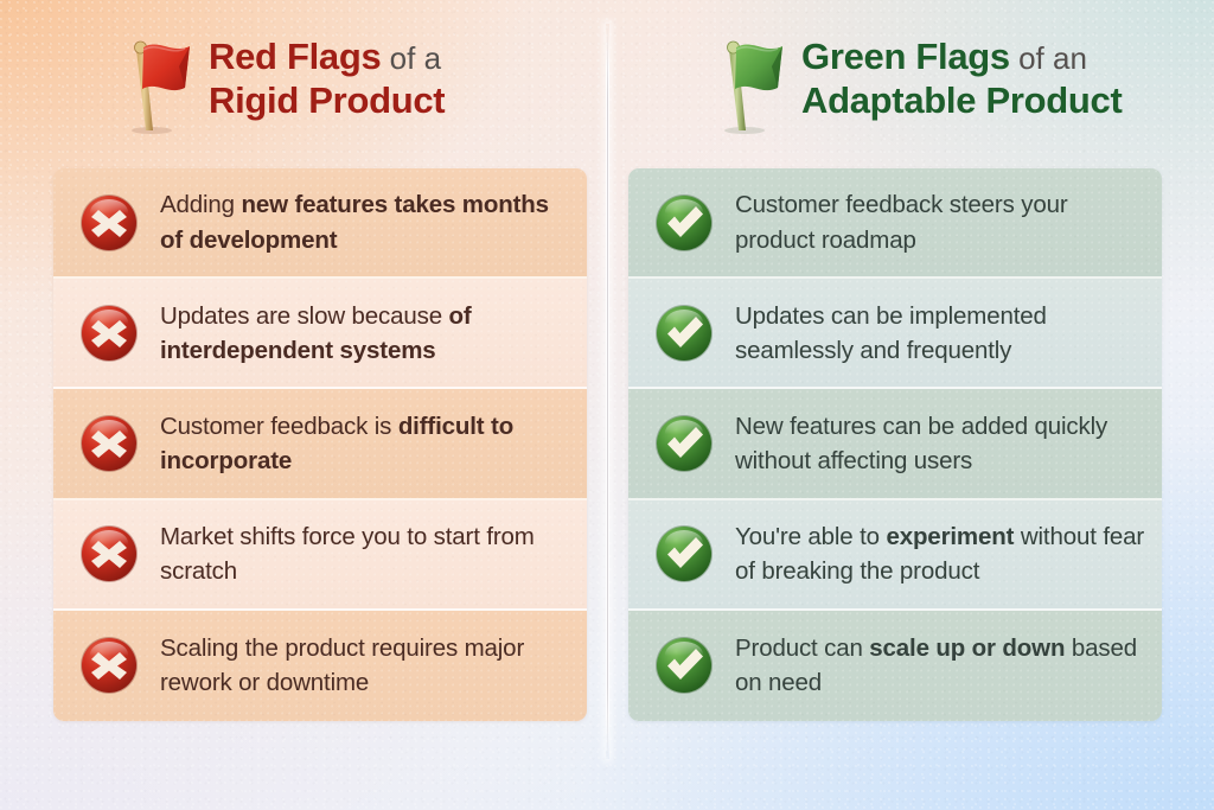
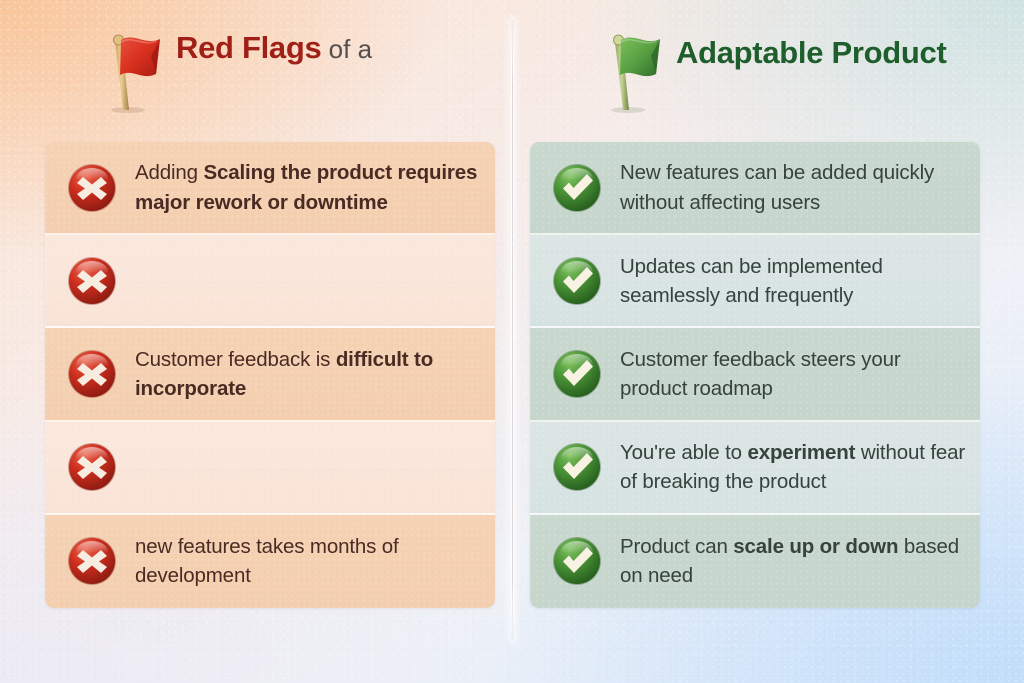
  Red Flags of a
- Rigid Product
- Green Flags of an
  Adaptable Product
- Adding new features takes months of development
+ Adding Scaling the product requires major rework or downtime
- Updates are slow because of interdependent systems
  Customer feedback is difficult to incorporate
- Market shifts force you to start from scratch
- Scaling the product requires major rework or downtime
+ new features takes months of development
- Customer feedback steers your product roadmap
+ New features can be added quickly without affecting users
  Updates can be implemented seamlessly and frequently
- New features can be added quickly without affecting users
+ Customer feedback steers your product roadmap
  You're able to experiment without fear of breaking the product
  Product can scale up or down based on need
